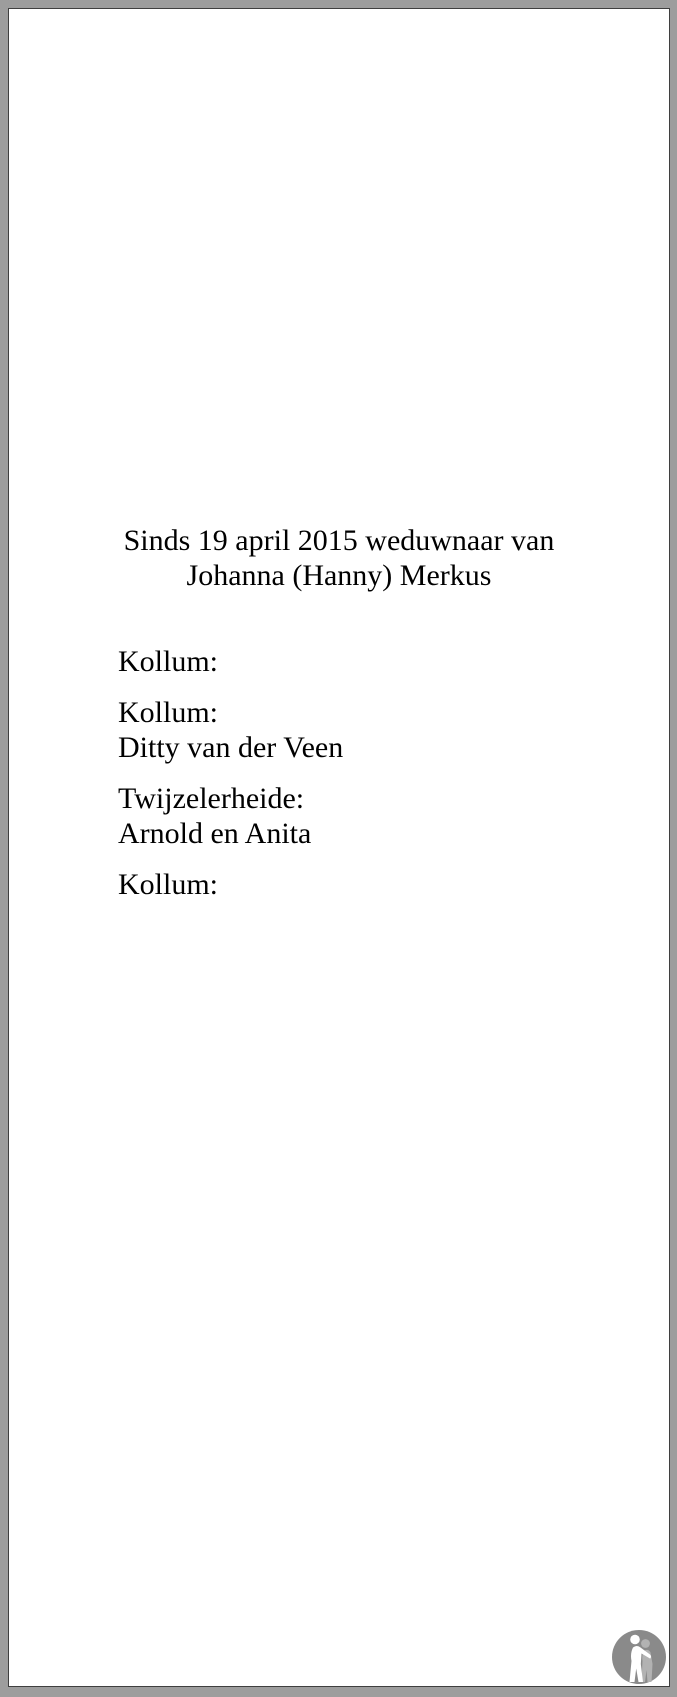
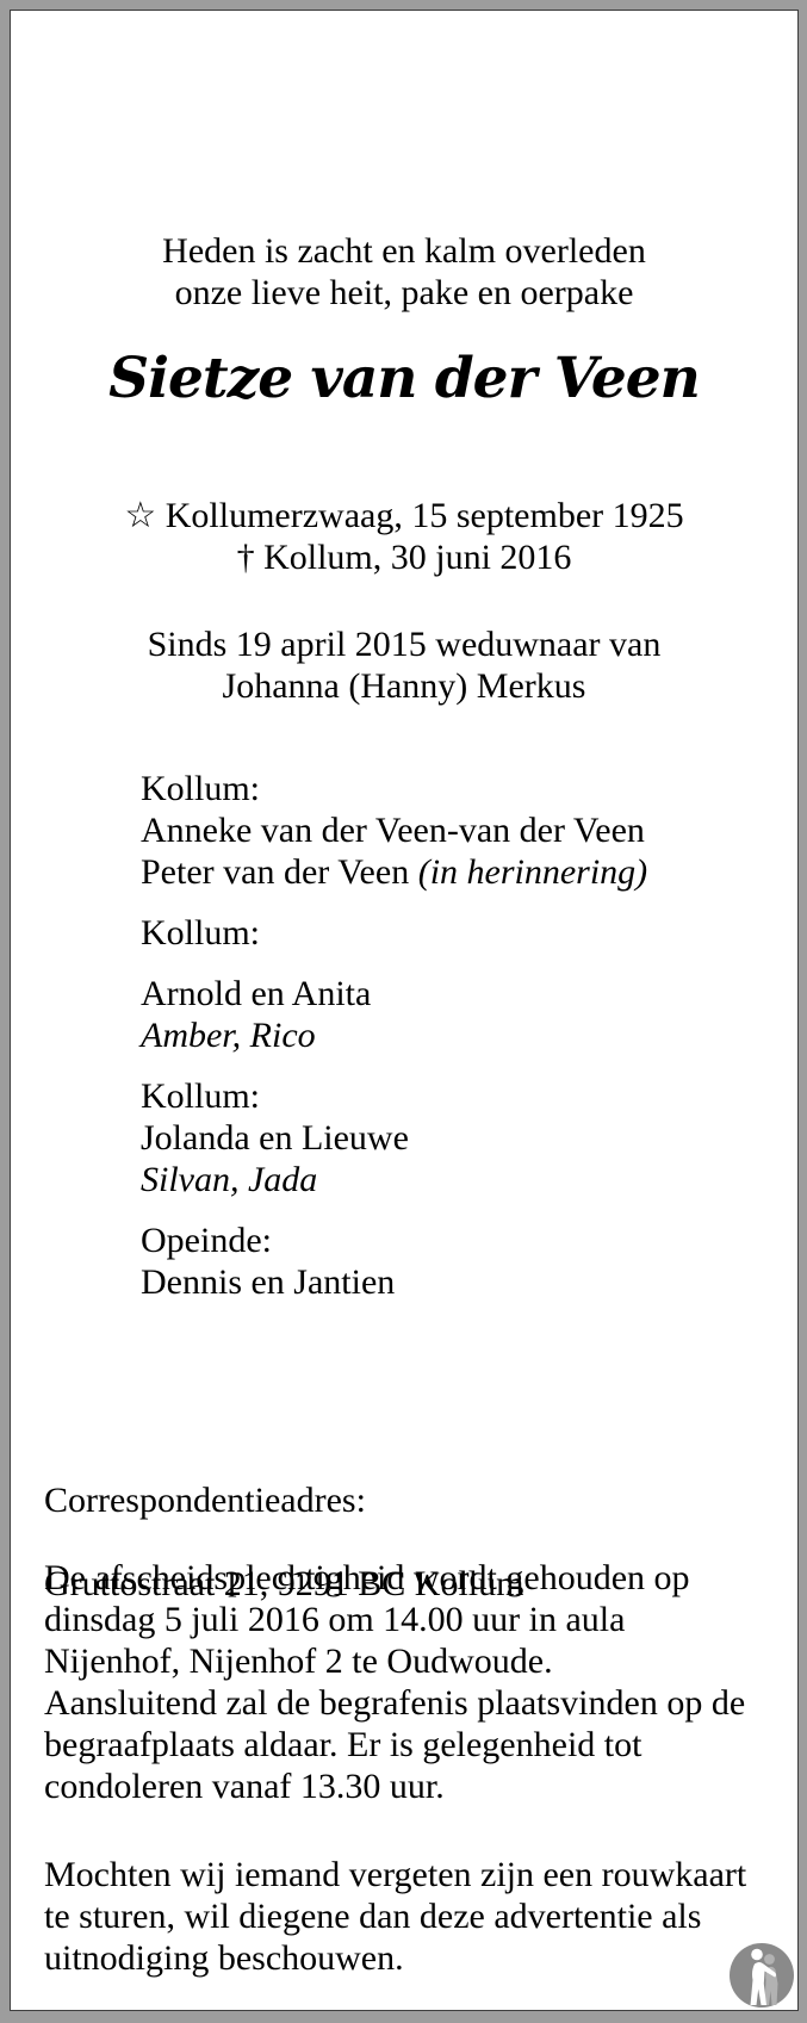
+ Heden is zacht en kalm overleden
+ onze lieve heit, pake en oerpake
+ Sietze van der Veen
+ ☆ Kollumerzwaag, 15 september 1925
+ † Kollum, 30 juni 2016
  Sinds 19 april 2015 weduwnaar van
  Johanna (Hanny) Merkus
  Kollum:
+ Anneke van der Veen-van der Veen
+ Peter van der Veen (in herinnering)
  Kollum:
- Ditty van der Veen
- Twijzelerheide:
  Arnold en Anita
+ Amber, Rico
  Kollum:
+ Jolanda en Lieuwe
+ Silvan, Jada
+ Opeinde:
+ Dennis en Jantien
+ Correspondentieadres:
+ Gruttostraat 21, 9291 BC Kollum
+ De afscheidsplechtigheid wordt gehouden op
+ dinsdag 5 juli 2016 om 14.00 uur in aula
+ Nijenhof, Nijenhof 2 te Oudwoude.
+ Aansluitend zal de begrafenis plaatsvinden op de
+ begraafplaats aldaar. Er is gelegenheid tot
+ condoleren vanaf 13.30 uur.
+ Mochten wij iemand vergeten zijn een rouwkaart
+ te sturen, wil diegene dan deze advertentie als
+ uitnodiging beschouwen.
